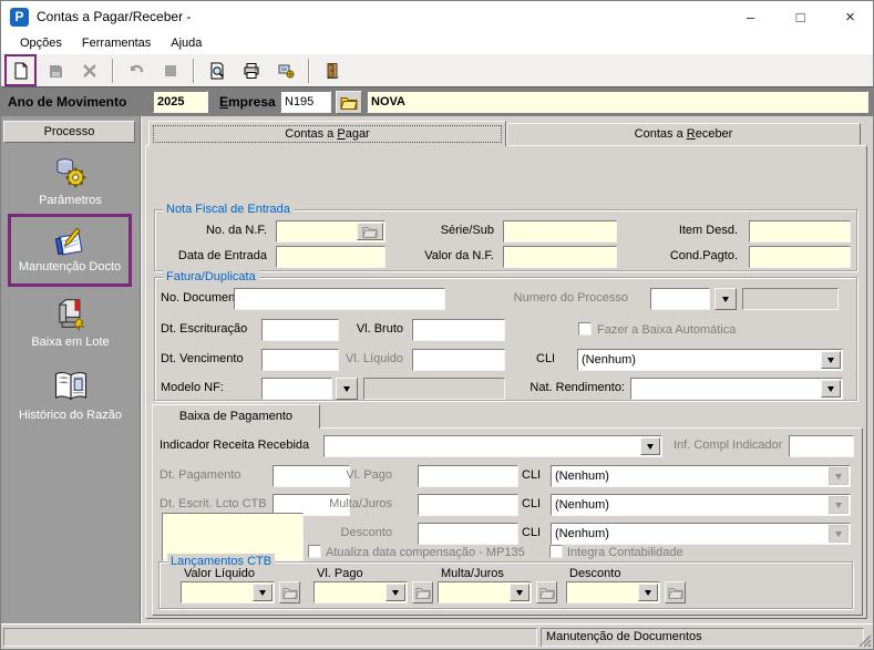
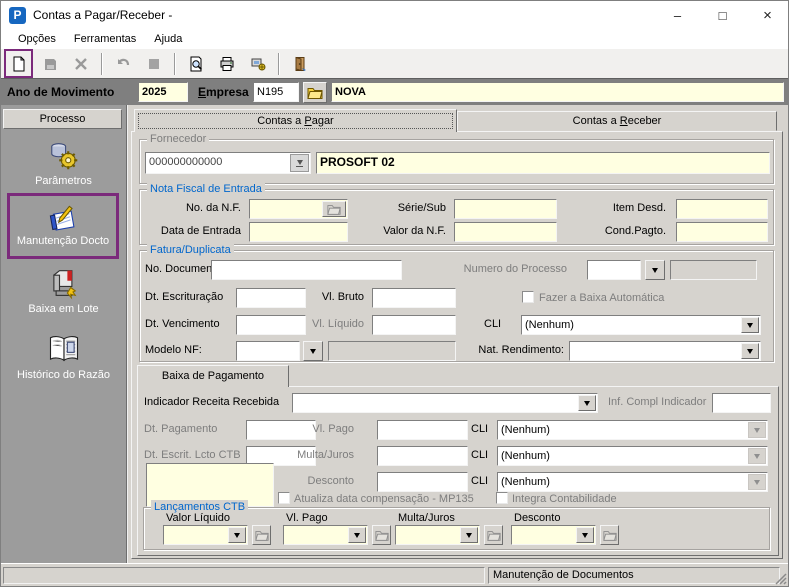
  P
  Contas a Pagar/Receber -
  –
  □
  ×
  Opções
  Ferramentas
  Ajuda
  Ano de Movimento
  2025
  Empresa
  N195
  NOVA
  Processo
  Parâmetros
  Manutenção Docto
  Baixa em Lote
  Histórico do Razão
  Contas a Pagar
  Contas a Receber
+ Fornecedor
+ 000000000000
+ PROSOFT 02
  Nota Fiscal de Entrada
  No. da N.F.
  Série/Sub
  Item Desd.
  Data de Entrada
  Valor da N.F.
  Cond.Pagto.
  Fatura/Duplicata
  No. Documen
  Numero do Processo
  Dt. Escrituração
  Vl. Bruto
  Fazer a Baixa Automática
  Dt. Vencimento
  Vl. Líquido
  CLI
  (Nenhum)
  Modelo NF:
  Nat. Rendimento:
  Baixa de Pagamento
  Indicador Receita Recebida
  Inf. Compl Indicador
  Dt. Pagamento
  Vl. Pago
  CLI
  (Nenhum)
  Dt. Escrit. Lcto CTB
  Multa/Juros
  CLI
  (Nenhum)
  Desconto
  CLI
  (Nenhum)
  Atualiza data compensação - MP135
  Integra Contabilidade
  Lançamentos CTB
  Valor Líquido
  Vl. Pago
  Multa/Juros
  Desconto
  Manutenção de Documentos
